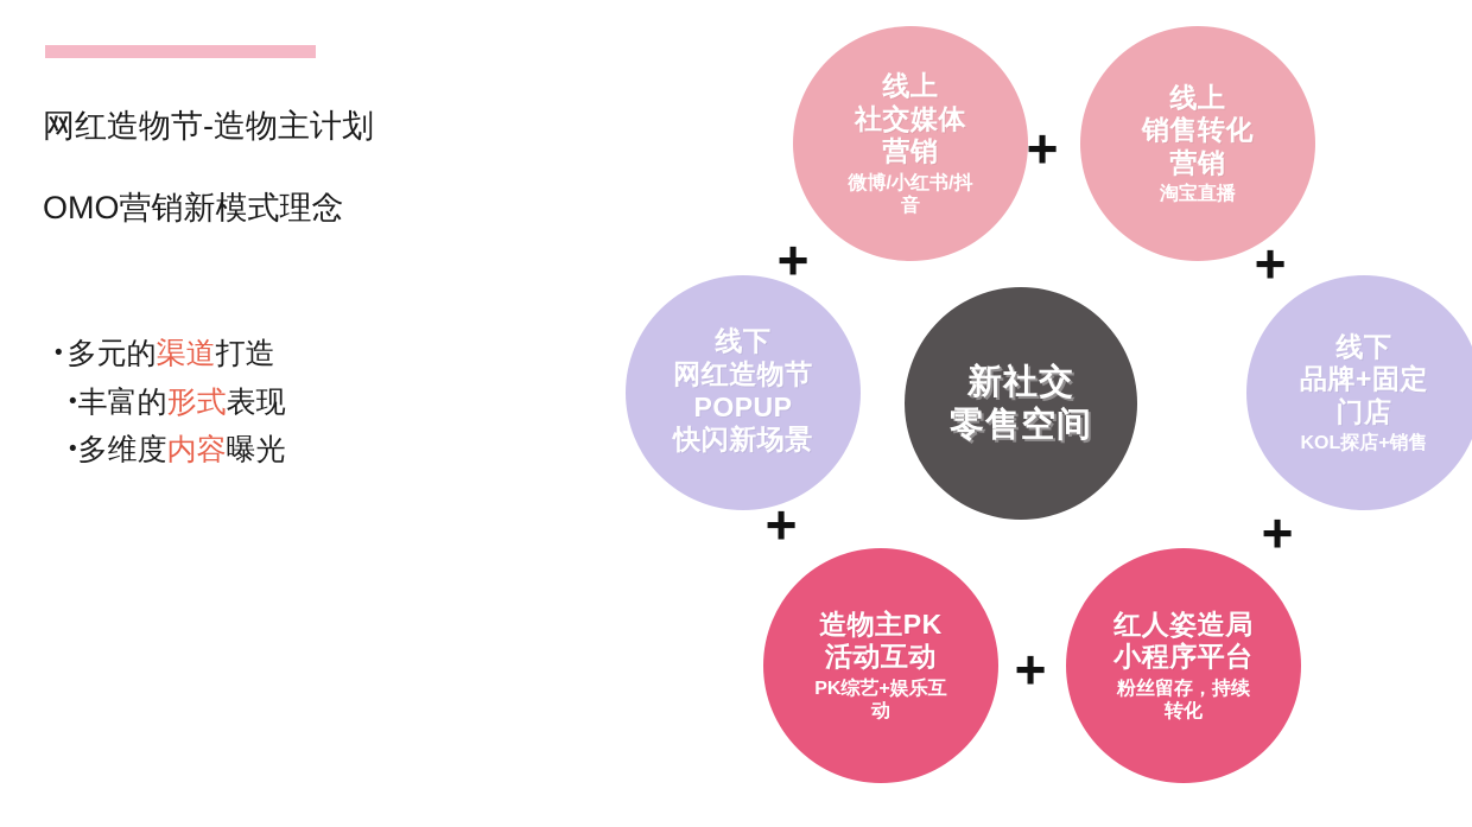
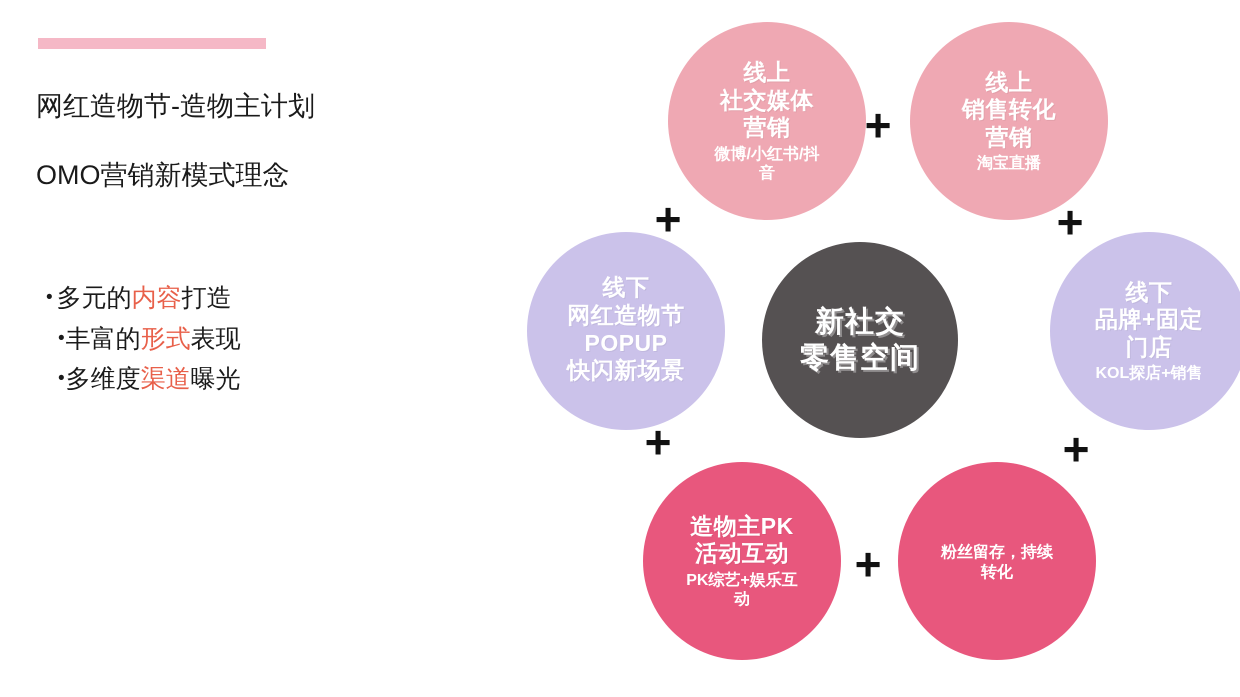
  网红造物节-造物主计划
  OMO营销新模式理念
- • 多元的渠道打造
+ • 多元的内容打造
  •丰富的形式表现
- •多维度内容曝光
+ •多维度渠道曝光
  线上
  社交媒体
  营销
  微博/小红书/抖
  音
  线上
  销售转化
  营销
  淘宝直播
  线下
  网红造物节
  POPUP
  快闪新场景
  线下
  品牌+固定
  门店
  KOL探店+销售
  造物主PK
  活动互动
  PK综艺+娱乐互
  动
- 红人姿造局
- 小程序平台
  粉丝留存，持续
  转化
  新社交
  零售空间
  +
  +
  +
  +
  +
  +
